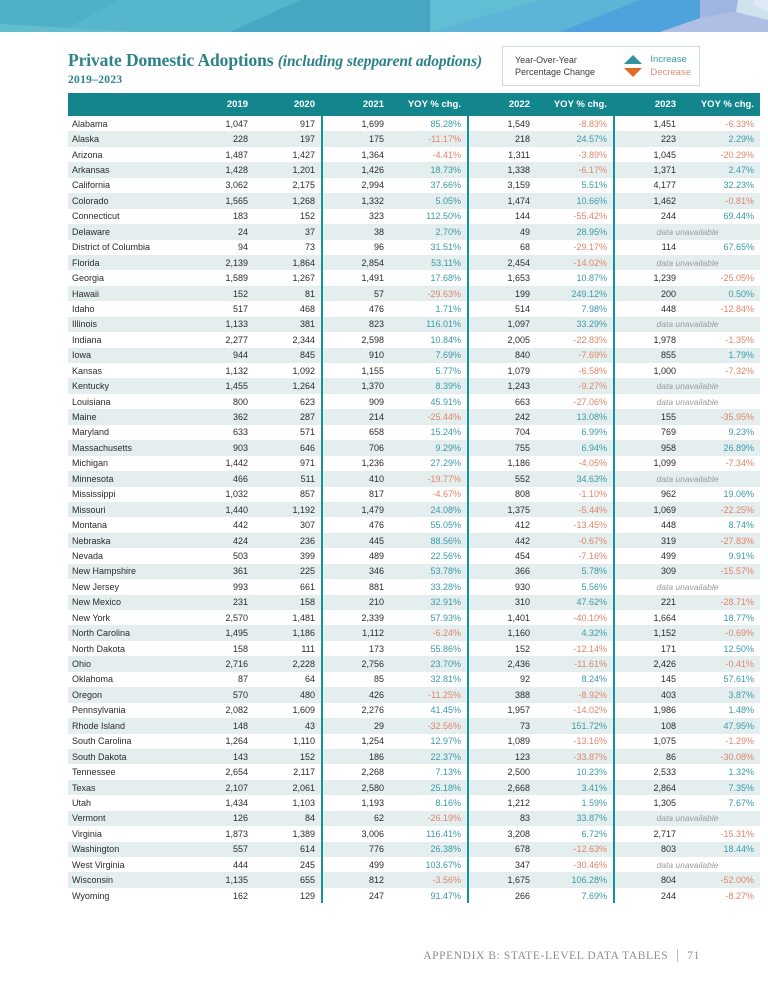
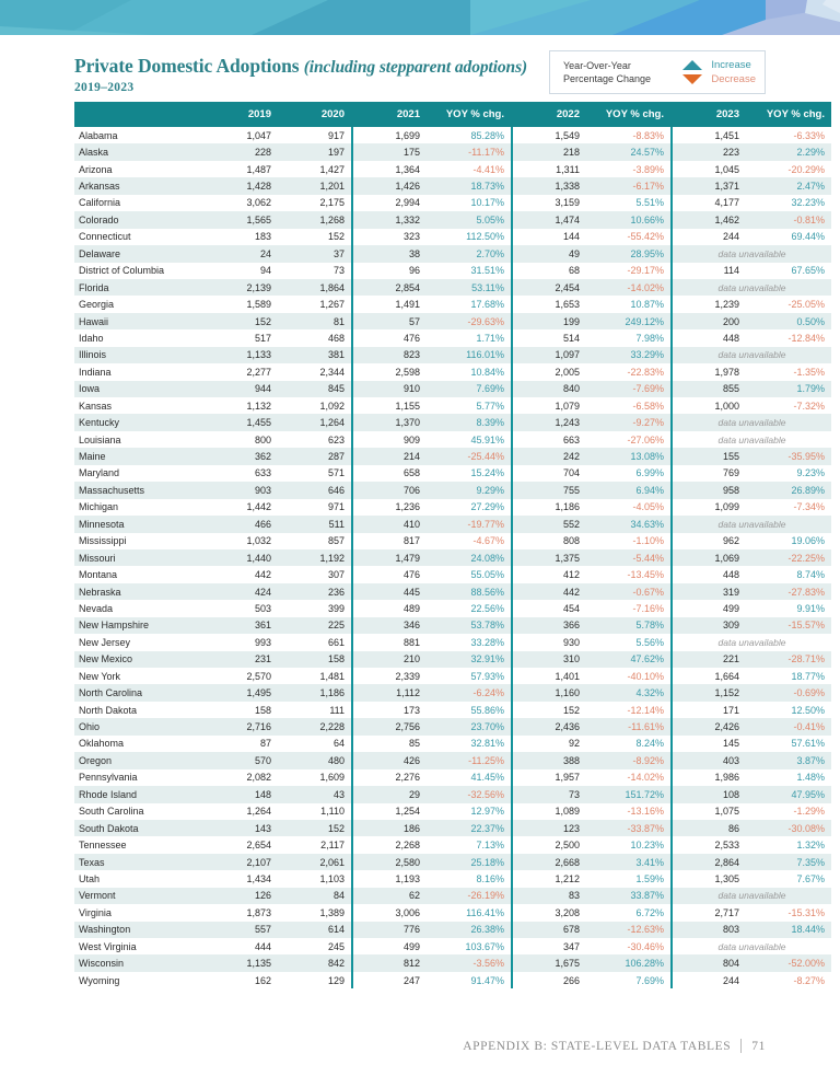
  Private Domestic Adoptions (including stepparent adoptions)
  2019–2023
  Year-Over-Year
  Percentage Change
  Increase
  Decrease
  	2019	2020	2021	YOY % chg.	2022	YOY % chg.	2023	YOY % chg.
  Alabama	1,047	917	1,699	85.28%	1,549	-8.83%	1,451	-6.33%
  Alaska	228	197	175	-11.17%	218	24.57%	223	2.29%
  Arizona	1,487	1,427	1,364	-4.41%	1,311	-3.89%	1,045	-20.29%
  Arkansas	1,428	1,201	1,426	18.73%	1,338	-6.17%	1,371	2.47%
- California	3,062	2,175	2,994	37.66%	3,159	5.51%	4,177	32.23%
+ California	3,062	2,175	2,994	10.17%	3,159	5.51%	4,177	32.23%
  Colorado	1,565	1,268	1,332	5.05%	1,474	10.66%	1,462	-0.81%
  Connecticut	183	152	323	112.50%	144	-55.42%	244	69.44%
  Delaware	24	37	38	2.70%	49	28.95%	data unavailable
  District of Columbia	94	73	96	31.51%	68	-29.17%	114	67.65%
  Florida	2,139	1,864	2,854	53.11%	2,454	-14.02%	data unavailable
  Georgia	1,589	1,267	1,491	17.68%	1,653	10.87%	1,239	-25.05%
  Hawaii	152	81	57	-29.63%	199	249.12%	200	0.50%
  Idaho	517	468	476	1.71%	514	7.98%	448	-12.84%
  Illinois	1,133	381	823	116.01%	1,097	33.29%	data unavailable
  Indiana	2,277	2,344	2,598	10.84%	2,005	-22.83%	1,978	-1.35%
  Iowa	944	845	910	7.69%	840	-7.69%	855	1.79%
  Kansas	1,132	1,092	1,155	5.77%	1,079	-6.58%	1,000	-7.32%
  Kentucky	1,455	1,264	1,370	8.39%	1,243	-9.27%	data unavailable
  Louisiana	800	623	909	45.91%	663	-27.06%	data unavailable
  Maine	362	287	214	-25.44%	242	13.08%	155	-35.95%
  Maryland	633	571	658	15.24%	704	6.99%	769	9.23%
  Massachusetts	903	646	706	9.29%	755	6.94%	958	26.89%
  Michigan	1,442	971	1,236	27.29%	1,186	-4.05%	1,099	-7.34%
  Minnesota	466	511	410	-19.77%	552	34.63%	data unavailable
  Mississippi	1,032	857	817	-4.67%	808	-1.10%	962	19.06%
  Missouri	1,440	1,192	1,479	24.08%	1,375	-5.44%	1,069	-22.25%
  Montana	442	307	476	55.05%	412	-13.45%	448	8.74%
  Nebraska	424	236	445	88.56%	442	-0.67%	319	-27.83%
  Nevada	503	399	489	22.56%	454	-7.16%	499	9.91%
  New Hampshire	361	225	346	53.78%	366	5.78%	309	-15.57%
  New Jersey	993	661	881	33.28%	930	5.56%	data unavailable
  New Mexico	231	158	210	32.91%	310	47.62%	221	-28.71%
  New York	2,570	1,481	2,339	57.93%	1,401	-40.10%	1,664	18.77%
  North Carolina	1,495	1,186	1,112	-6.24%	1,160	4.32%	1,152	-0.69%
  North Dakota	158	111	173	55.86%	152	-12.14%	171	12.50%
  Ohio	2,716	2,228	2,756	23.70%	2,436	-11.61%	2,426	-0.41%
  Oklahoma	87	64	85	32.81%	92	8.24%	145	57.61%
  Oregon	570	480	426	-11.25%	388	-8.92%	403	3.87%
  Pennsylvania	2,082	1,609	2,276	41.45%	1,957	-14.02%	1,986	1.48%
  Rhode Island	148	43	29	-32.56%	73	151.72%	108	47.95%
  South Carolina	1,264	1,110	1,254	12.97%	1,089	-13.16%	1,075	-1.29%
  South Dakota	143	152	186	22.37%	123	-33.87%	86	-30.08%
  Tennessee	2,654	2,117	2,268	7.13%	2,500	10.23%	2,533	1.32%
  Texas	2,107	2,061	2,580	25.18%	2,668	3.41%	2,864	7.35%
  Utah	1,434	1,103	1,193	8.16%	1,212	1.59%	1,305	7.67%
  Vermont	126	84	62	-26.19%	83	33.87%	data unavailable
  Virginia	1,873	1,389	3,006	116.41%	3,208	6.72%	2,717	-15.31%
  Washington	557	614	776	26.38%	678	-12.63%	803	18.44%
  West Virginia	444	245	499	103.67%	347	-30.46%	data unavailable
- Wisconsin	1,135	655	812	-3.56%	1,675	106.28%	804	-52.00%
+ Wisconsin	1,135	842	812	-3.56%	1,675	106.28%	804	-52.00%
  Wyoming	162	129	247	91.47%	266	7.69%	244	-8.27%
  APPENDIX B: STATE-LEVEL DATA TABLES
  71
